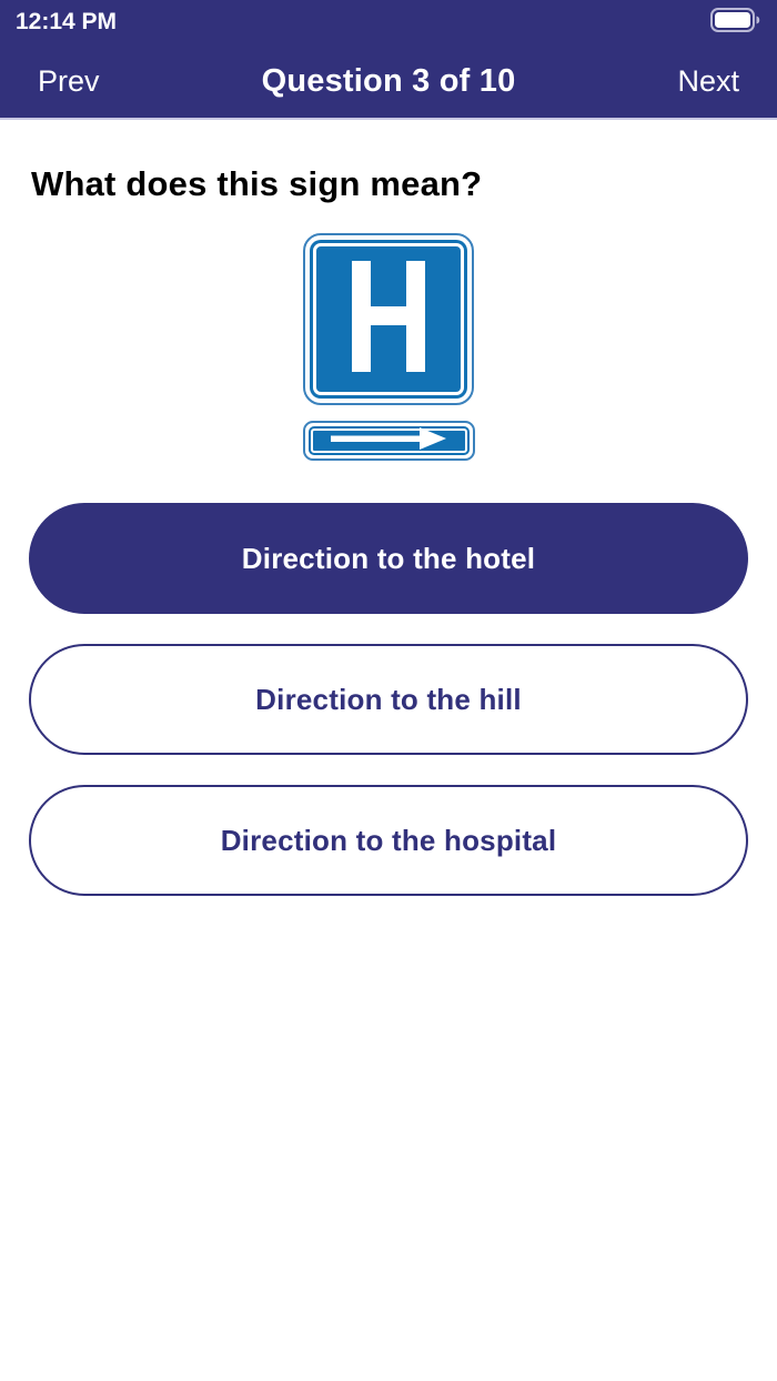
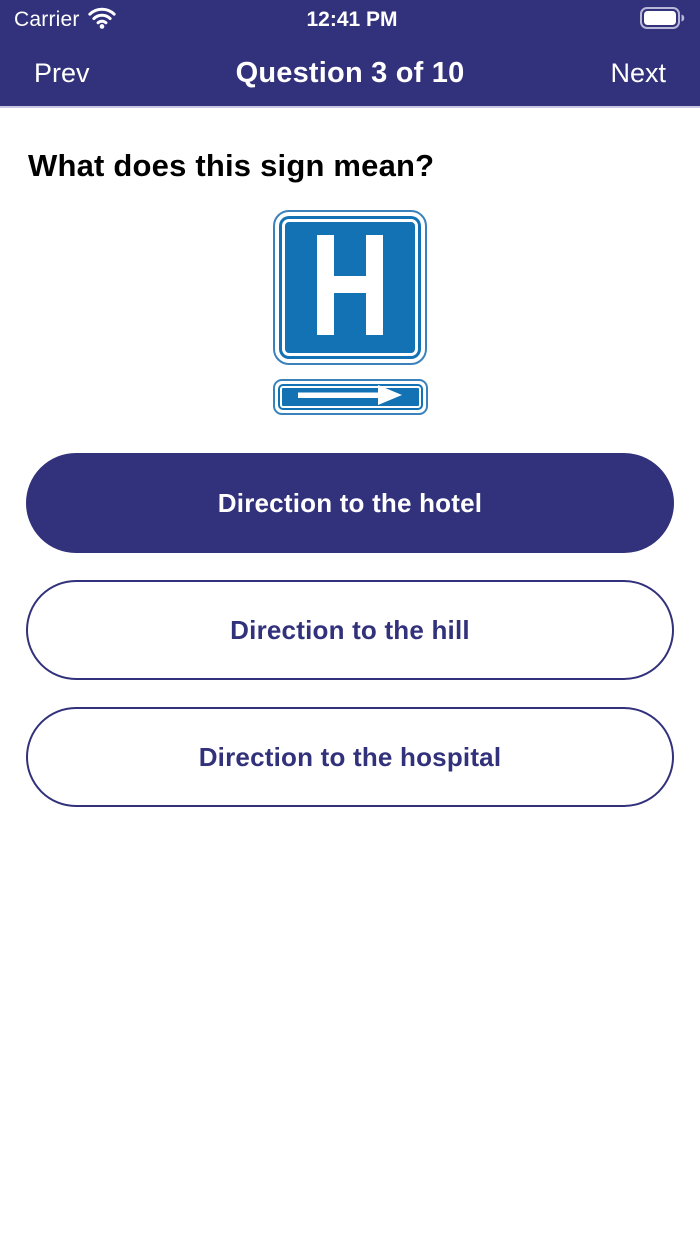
+ Carrier
- 12:14 PM
+ 12:41 PM
  Prev
  Question 3 of 10
  Next
  What does this sign mean?
  Direction to the hotel
  Direction to the hill
  Direction to the hospital
